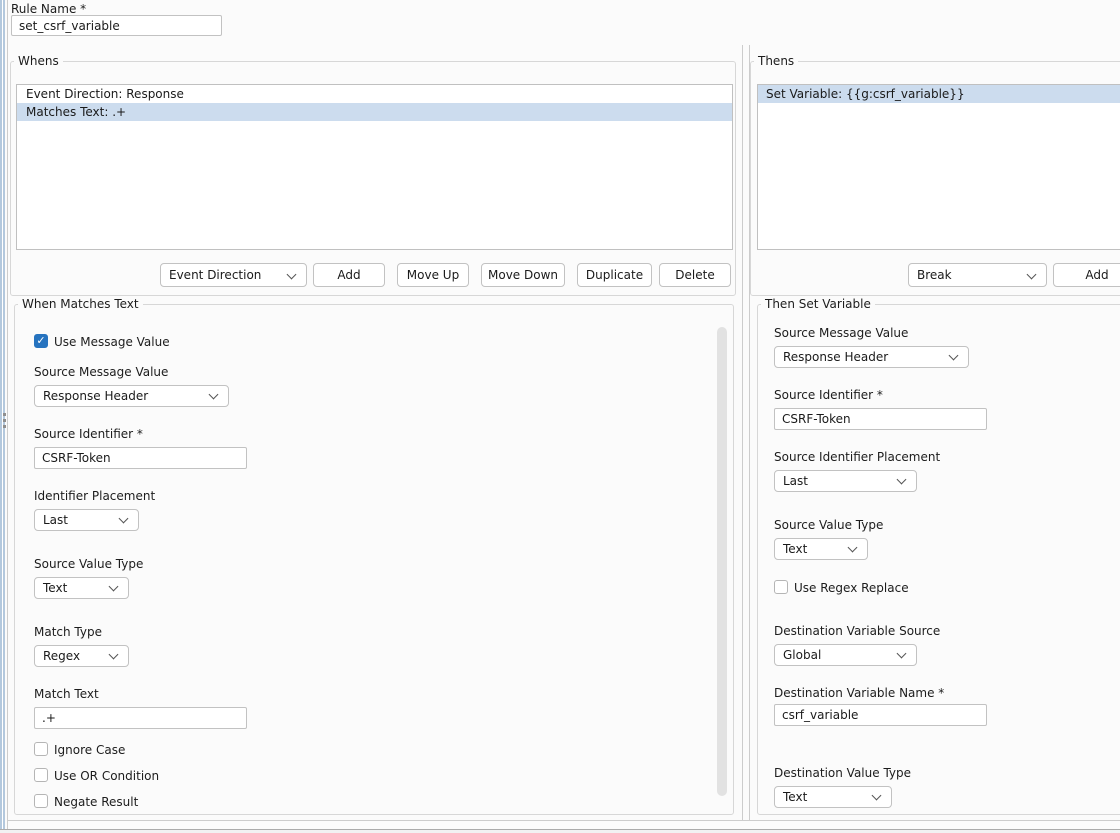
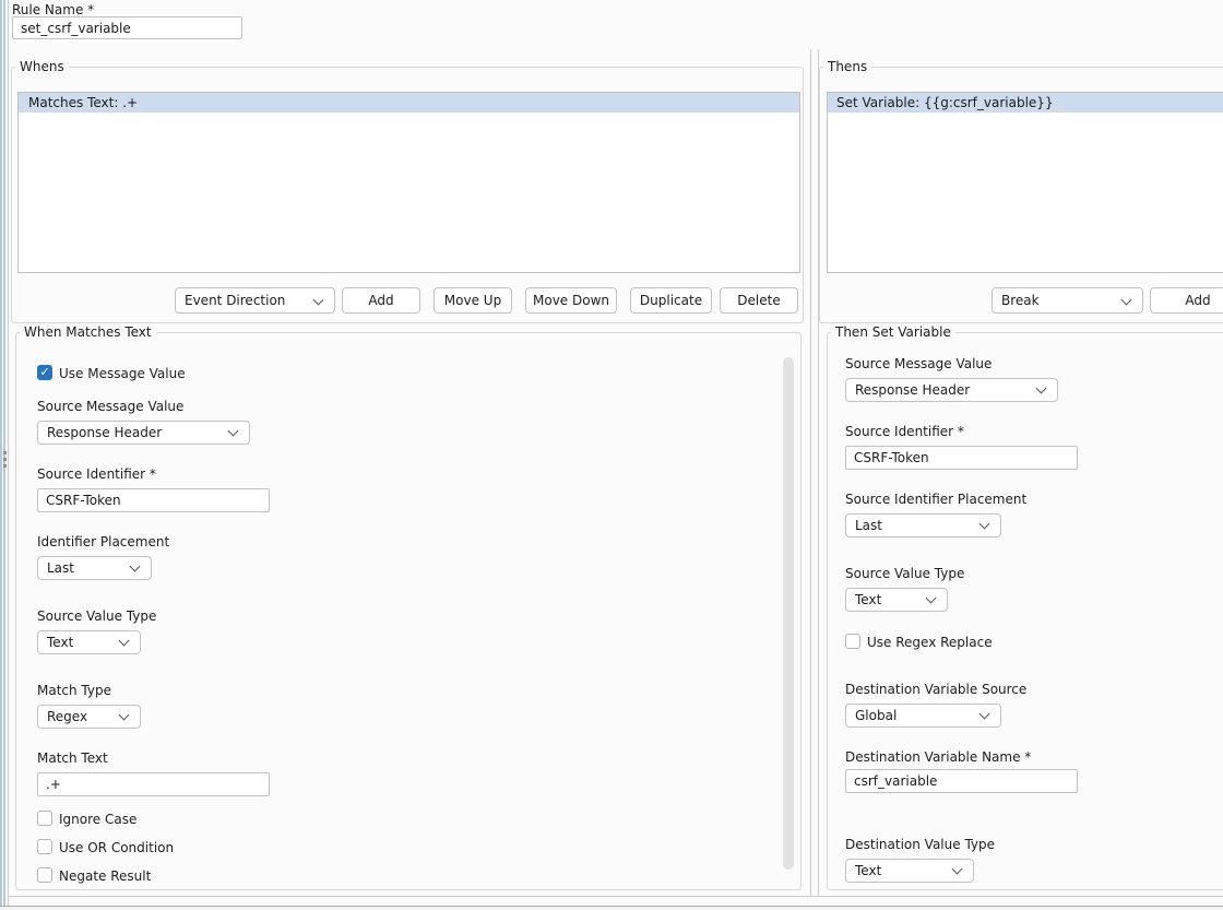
  Rule Name *
  set_csrf_variable
  Whens
- Event Direction: Response
  Matches Text: .+
  Event Direction
  Add
  Move Up
  Move Down
  Duplicate
  Delete
  When Matches Text
  ✓
  Use Message Value
  Source Message Value
  Response Header
  Source Identifier *
  CSRF-Token
  Identifier Placement
  Last
  Source Value Type
  Text
  Match Type
  Regex
  Match Text
  .+
  Ignore Case
  Use OR Condition
  Negate Result
  Thens
  Set Variable: {{g:csrf_variable}}
  Break
  Add
  Then Set Variable
  Source Message Value
  Response Header
  Source Identifier *
  CSRF-Token
  Source Identifier Placement
  Last
  Source Value Type
  Text
  Use Regex Replace
  Destination Variable Source
  Global
  Destination Variable Name *
  csrf_variable
  Destination Value Type
  Text
